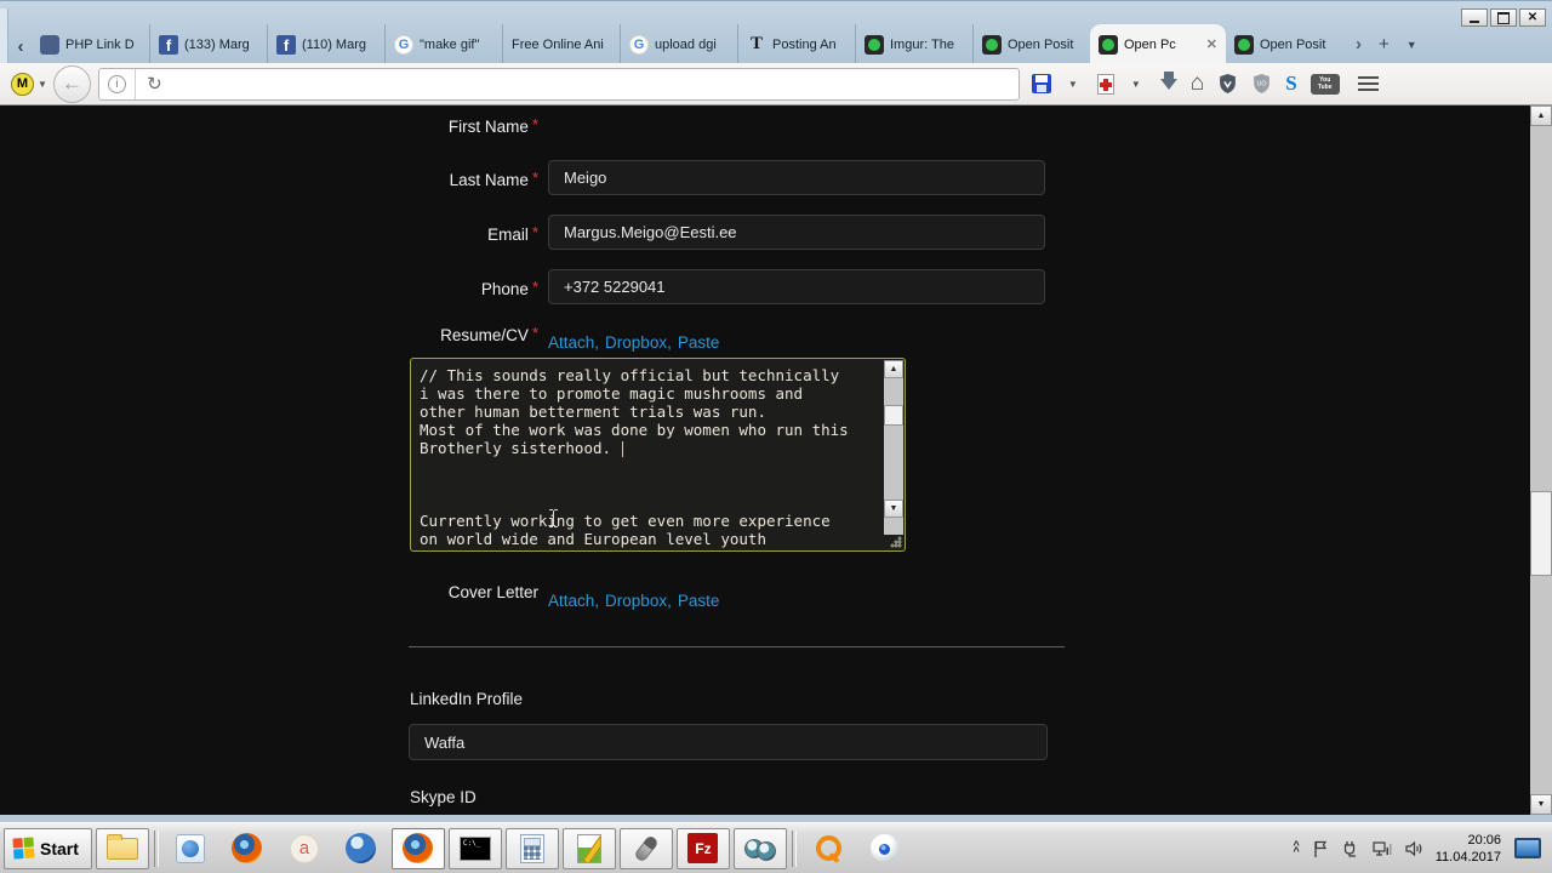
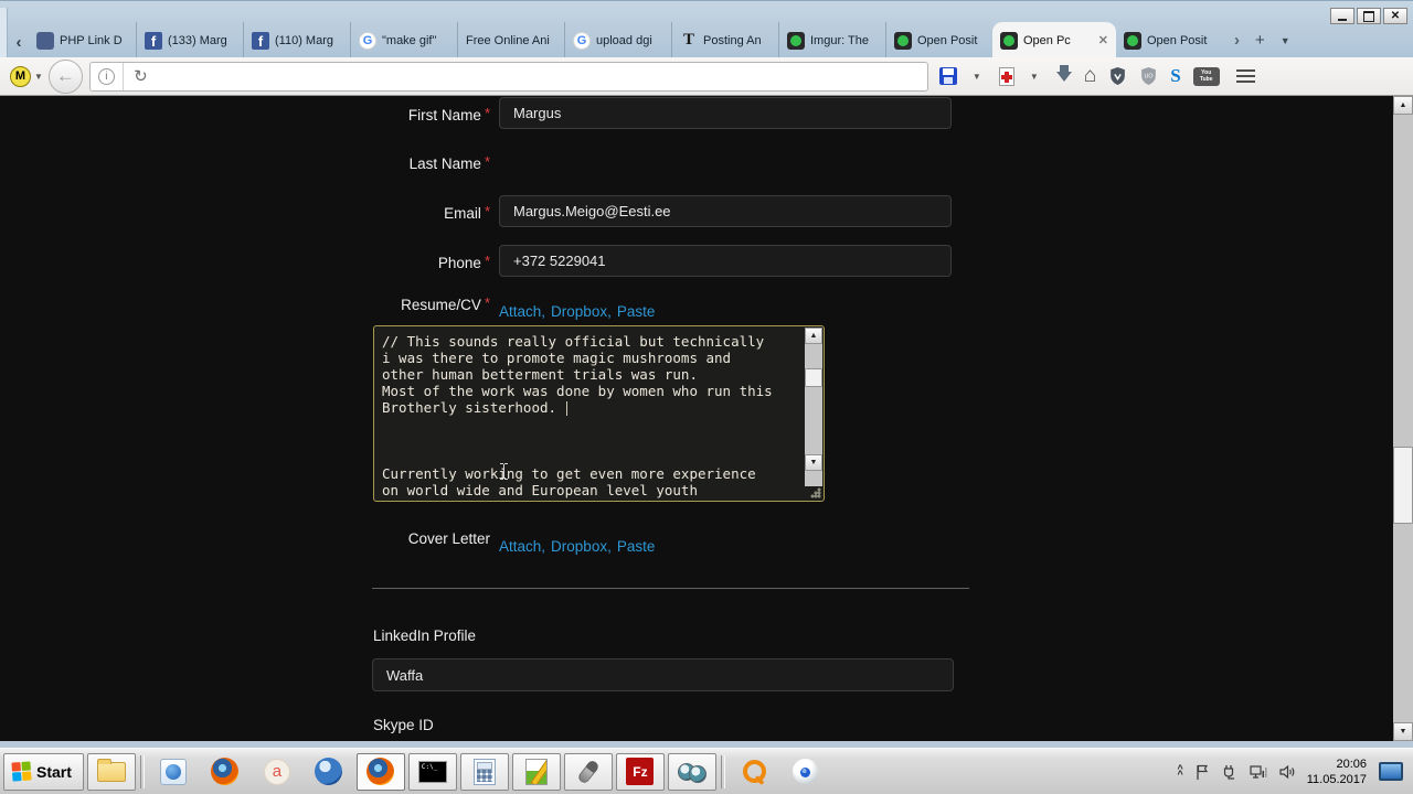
  ‹
  PHP Link D
  (133) Marg
  (110) Marg
  "make gif"
  Free Online Ani
  upload dgi
  Posting An
  Imgur: The
  Open Posit
  Open Pc
  ✕
  Open Posit
  ›
  +
  ▼
  M
  ▼
  ←
  i
  ↻
  ▼
  ▼
  ⌂
  S
  First Name *
+ Margus
  Last Name *
- Meigo
  Email *
  Margus.Meigo@Eesti.ee
  Phone *
  +372 5229041
  Resume/CV *
  Attach, Dropbox, Paste
  // This sounds really official but technically
  i was there to promote magic mushrooms and
  other human betterment trials was run.
  Most of the work was done by women who run this
  Brotherly sisterhood.
  Currently workng to get even more experience
  on world wide and European level youth
  Cover Letter
  Attach, Dropbox, Paste
  LinkedIn Profile
  Waffa
  Skype ID
  Start
  Fz
  ^
  ^
  20:06
- 11.04.2017
+ 11.05.2017
